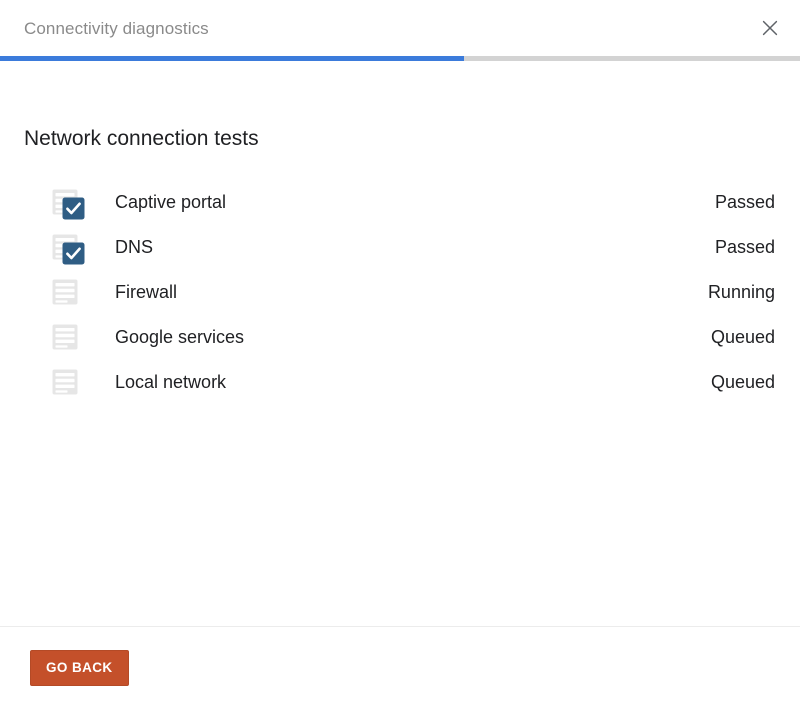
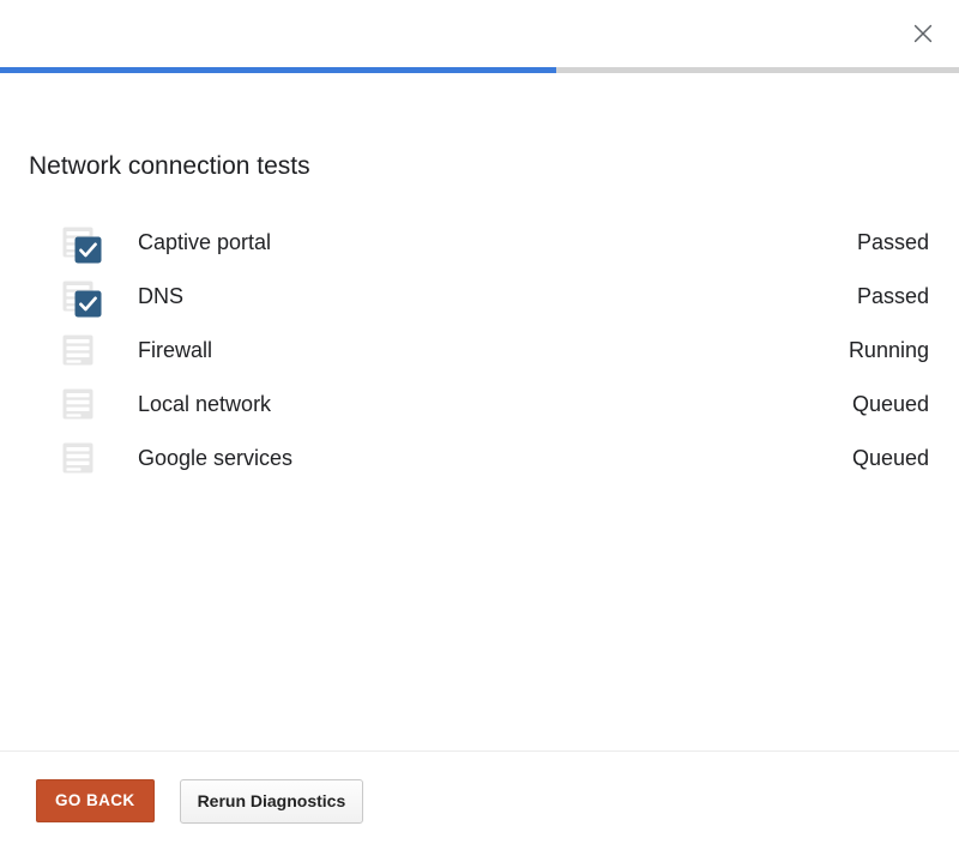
- Connectivity diagnostics
  Network connection tests
  Captive portal
  Passed
  DNS
  Passed
  Firewall
  Running
- Google services
+ Local network
  Queued
- Local network
+ Google services
  Queued
  GO BACK
+ Rerun Diagnostics
